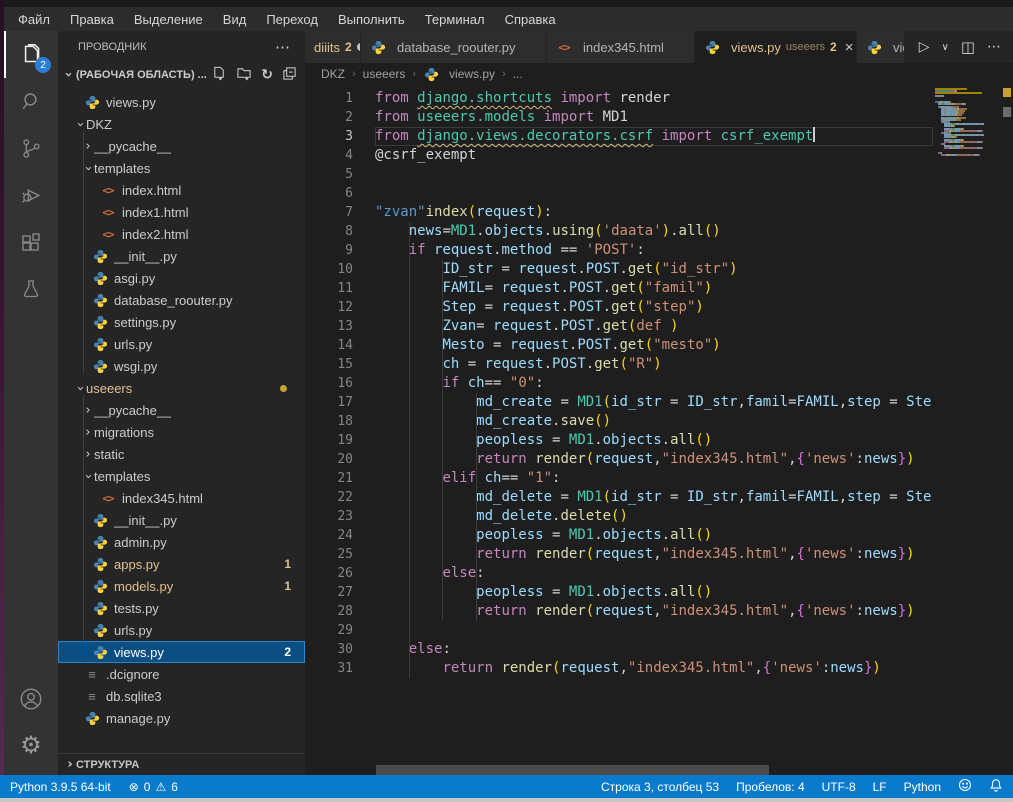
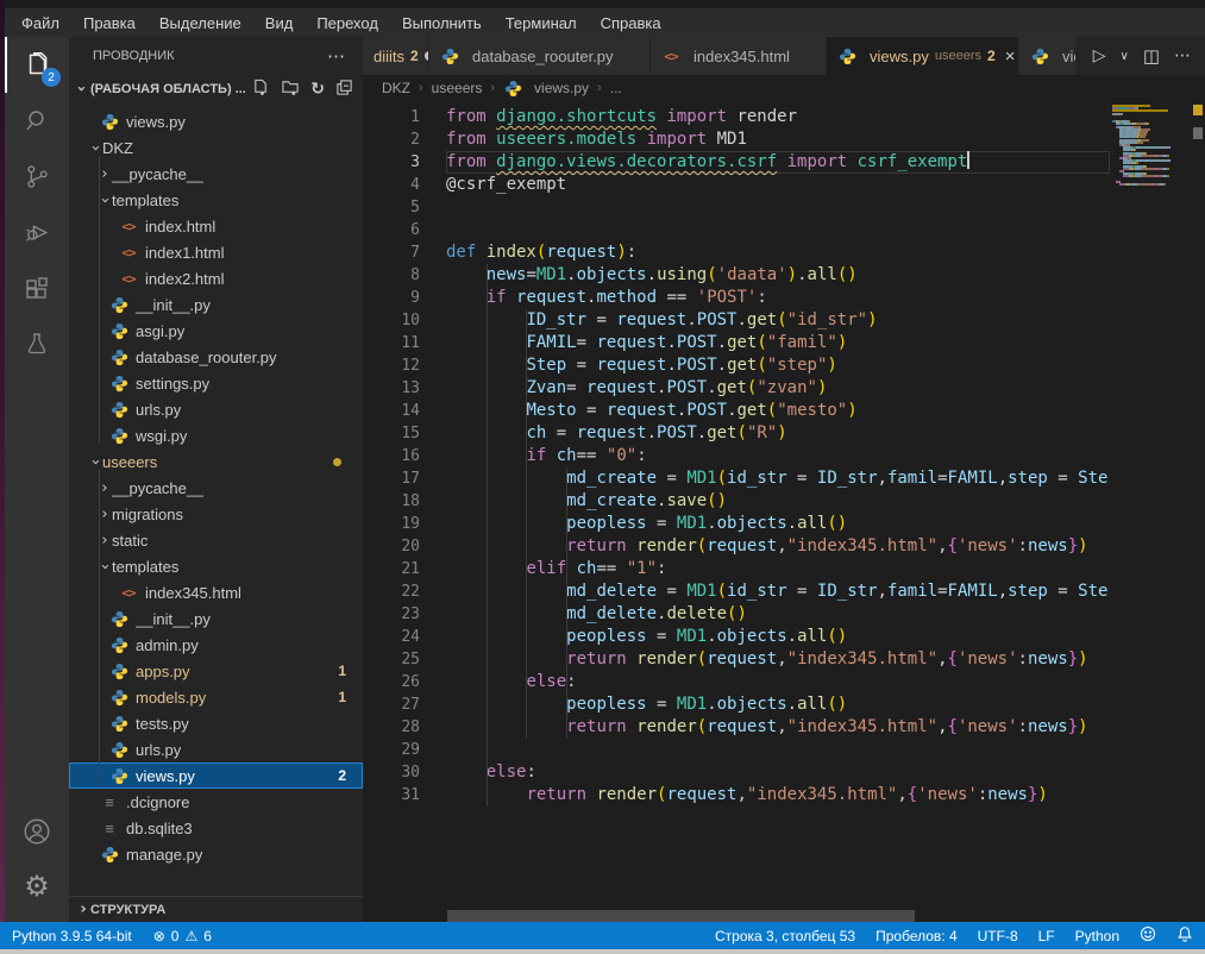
  Файл
  Правка
  Выделение
  Вид
  Переход
  Выполнить
  Терминал
  Справка
  2
  ⚙
  ПРОВОДНИК
  ⋯
  (РАБОЧАЯ ОБЛАСТЬ) ...
  ↻
  views.py
  DKZ
  ›
  __pycache__
  templates
  <>
  index.html
  <>
  index1.html
  <>
  index2.html
  __init__.py
  asgi.py
  database_roouter.py
  settings.py
  urls.py
  wsgi.py
  useeers
  ›
  __pycache__
  ›
  migrations
  ›
  static
  templates
  <>
  index345.html
  __init__.py
  admin.py
  apps.py
  1
  models.py
  1
  tests.py
  urls.py
  views.py
  2
  ≡
  .dcignore
  ≡
  db.sqlite3
  manage.py
  ›
  СТРУКТУРА
  diiits
  2
  database_roouter.py
  <>
  index345.html
  views.py
  useeers
  2
  ×
  ▷
  ∨
  ◫
  ⋯
  DKZ
  ›
  useeers
  ›
  views.py
  ›
  ...
  1
  2
  3
  4
  5
  6
  7
  8
  9
  10
  11
  12
  13
  14
  15
  16
  17
  18
  19
  20
  21
  22
  23
  24
  25
  26
  27
  28
  29
  30
  31
  from django.shortcuts import render
  from useeers.models import MD1
  from django.views.decorators.csrf import csrf_exempt
  @csrf_exempt
- "zvan"index(request):
+ def index(request):
  news=MD1.objects.using('daata').all()
  if request.method == 'POST':
  ID_str = request.POST.get("id_str")
  FAMIL= request.POST.get("famil")
  Step = request.POST.get("step")
- Zvan= request.POST.get(def )
+ Zvan= request.POST.get("zvan")
  Mesto = request.POST.get("mesto")
  ch = request.POST.get("R")
  if ch== "0":
  md_create = MD1(id_str = ID_str,famil=FAMIL,step = Ste
  md_create.save()
  peopless = MD1.objects.all()
  return render(request,"index345.html",{'news':news})
  elif ch== "1":
  md_delete = MD1(id_str = ID_str,famil=FAMIL,step = Ste
  md_delete.delete()
  peopless = MD1.objects.all()
  return render(request,"index345.html",{'news':news})
  else:
  peopless = MD1.objects.all()
  return render(request,"index345.html",{'news':news})
  else:
  return render(request,"index345.html",{'news':news})
  Python 3.9.5 64-bit
  ⊗
  0
  ⚠
  6
  Строка 3, столбец 53
  Пробелов: 4
  UTF-8
  LF
  Python
